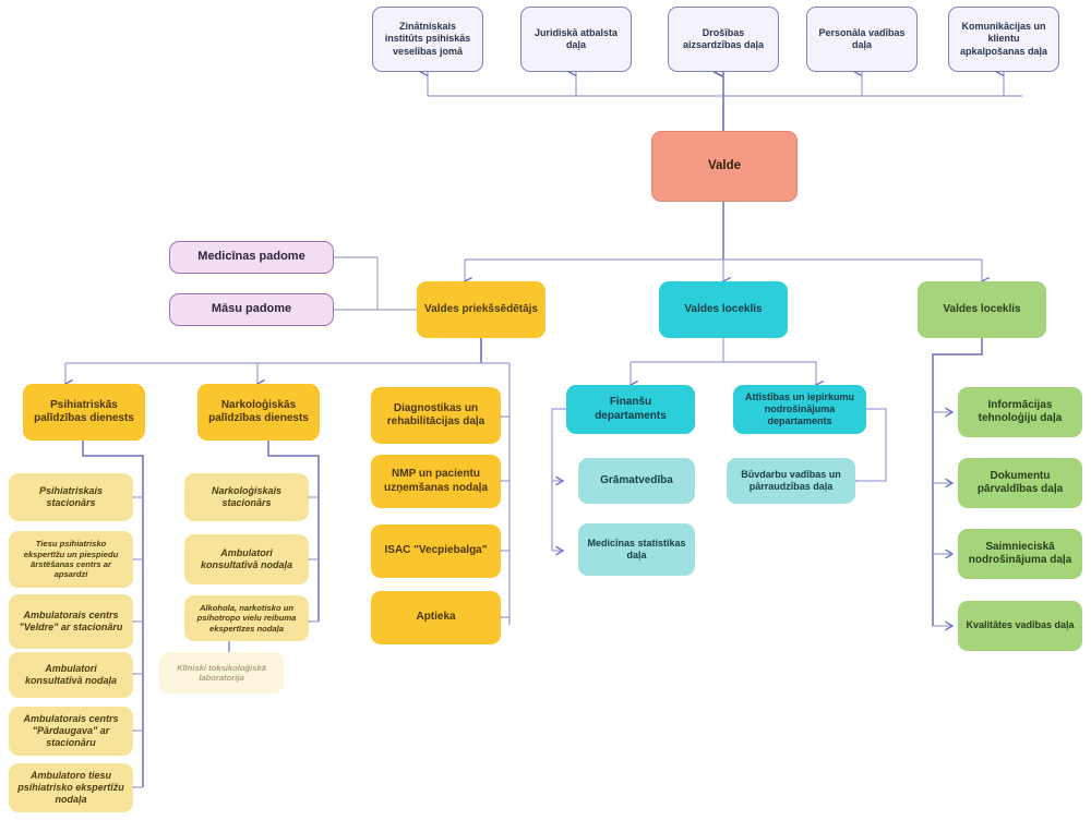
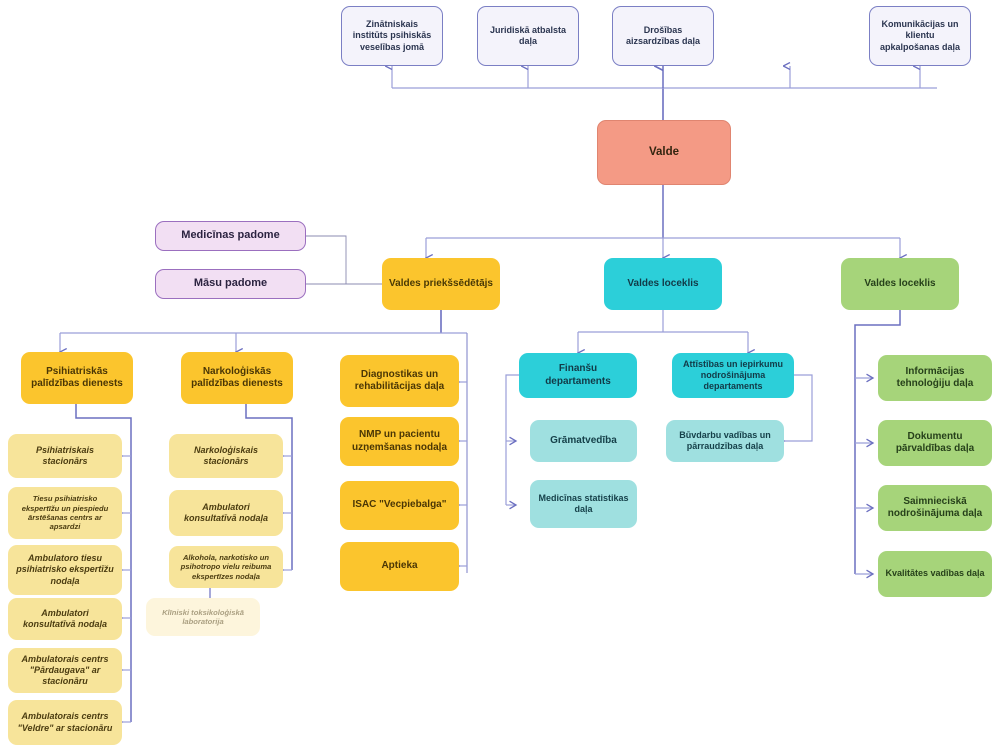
  Zinātniskais institūts psihiskās veselības jomā
  Juridiskā atbalsta daļa
  Drošības aizsardzības daļa
- Personāla vadības daļa
  Komunikācijas un klientu apkalpošanas daļa
  Valde
  Medicīnas padome
  Māsu padome
  Valdes priekšsēdētājs
  Valdes loceklis
  Valdes loceklis
  Psihiatriskās palīdzības dienests
  Narkoloģiskās palīdzības dienests
  Diagnostikas un rehabilitācijas daļa
  NMP un pacientu uzņemšanas nodaļa
  ISAC "Vecpiebalga"
  Aptieka
  Psihiatriskais stacionārs
  Tiesu psihiatrisko ekspertīžu un piespiedu ārstēšanas centrs ar apsardzi
- Ambulatorais centrs "Veldre" ar stacionāru
+ Ambulatoro tiesu psihiatrisko ekspertīžu nodaļa
  Ambulatori konsultatīvā nodaļa
  Ambulatorais centrs "Pārdaugava" ar stacionāru
- Ambulatoro tiesu psihiatrisko ekspertīžu nodaļa
+ Ambulatorais centrs "Veldre" ar stacionāru
  Narkoloģiskais stacionārs
  Ambulatori konsultatīvā nodaļa
  Alkohola, narkotisko un psihotropo vielu reibuma ekspertīzes nodaļa
  Klīniski toksikoloģiskā laboratorija
  Finanšu departaments
  Attīstības un iepirkumu nodrošinājuma departaments
  Grāmatvedība
  Medicīnas statistikas daļa
  Būvdarbu vadības un pārraudzības daļa
  Informācijas tehnoloģiju daļa
  Dokumentu pārvaldības daļa
  Saimnieciskā nodrošinājuma daļa
  Kvalitātes vadības daļa
